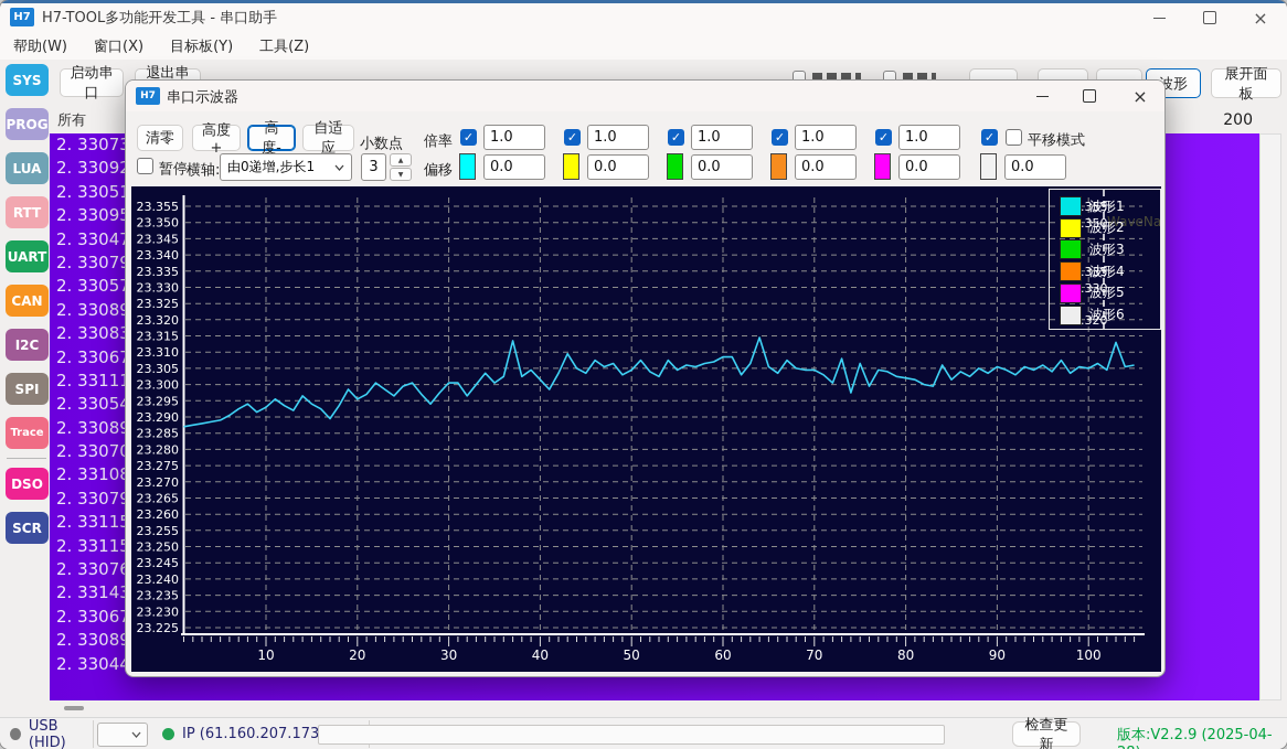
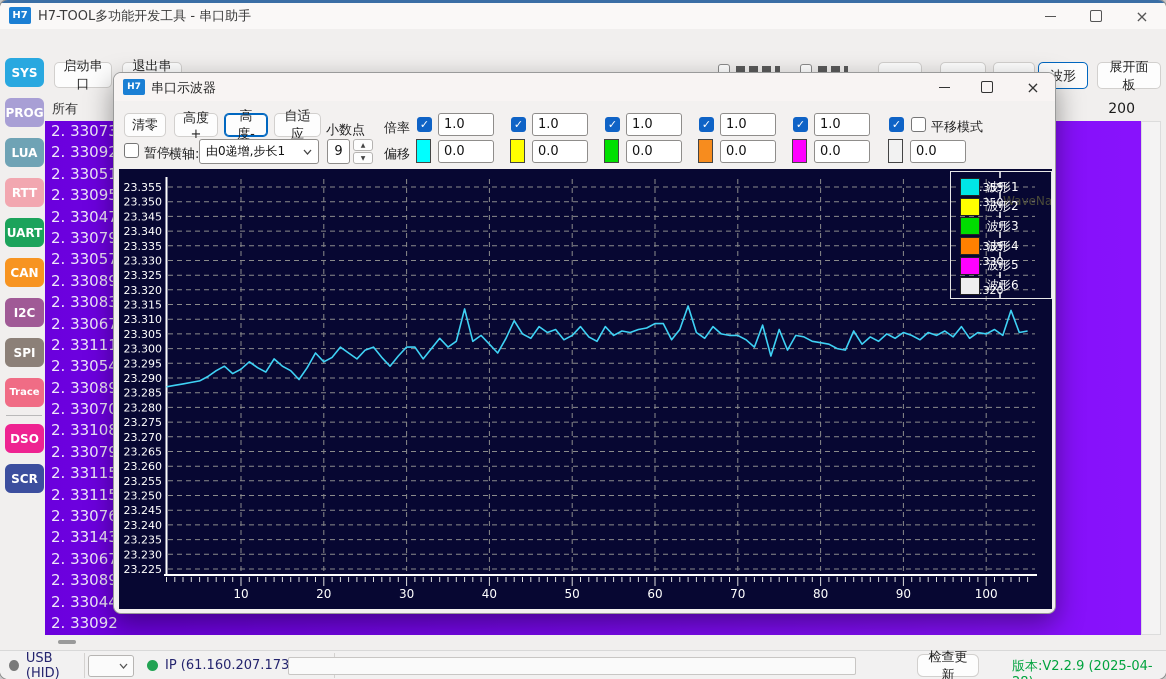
  H7
  H7-TOOL多功能开发工具 - 串口助手
  ×
- 帮助(W)
- 窗口(X)
- 目标板(Y)
- 工具(Z)
  SYS
  PROG
  LUA
  RTT
  UART
  CAN
  I2C
  SPI
  Trace
  DSO
  SCR
  启动串口
  退出串
  所有
  波形
  展开面板
  200
  2. 3307
  2. 3309
  2. 3305
  2. 3309
  2. 3304
  2. 3307
  2. 3305
  2. 3308
  2. 3308
  2. 3306
  2. 3311
  2. 3305
  2. 3308
  2. 3307
  2. 3310
  2. 3307
  2. 3311
  2. 3311
  2. 3307
  2. 3314
  2. 3306
  2. 3308
  2. 3304
+ 2. 33092
  H7
  串口示波器
  ×
  清零
  高度+
  高度-
  自适应
  小数点
  倍率
  暂停
  横轴:
  由0递增,步长1
- 3
+ 9
  偏移
  ✓
  1.0
  0.0
  ✓
  1.0
  0.0
  ✓
  1.0
  0.0
  ✓
  1.0
  0.0
  ✓
  1.0
  0.0
  ✓
  平移模式
  0.0
  23.355
  23.350
  23.345
  23.340
  23.335
  23.330
  23.325
  23.320
  23.315
  23.310
  23.305
  23.300
  23.295
  23.290
  23.285
  23.280
  23.275
  23.270
  23.265
  23.260
  23.255
  23.250
  23.245
  23.240
  23.235
  23.230
  23.225
  10
  20
  30
  40
  50
  60
  70
  80
  90
  100
  WaveNa
  波形1
  波形2
  波形3
  波形4
  波形5
  波形6
  USB (HID)
  IP (61.160.207.173
  检查更新
  版本:V2.2.9 (2025-04-
